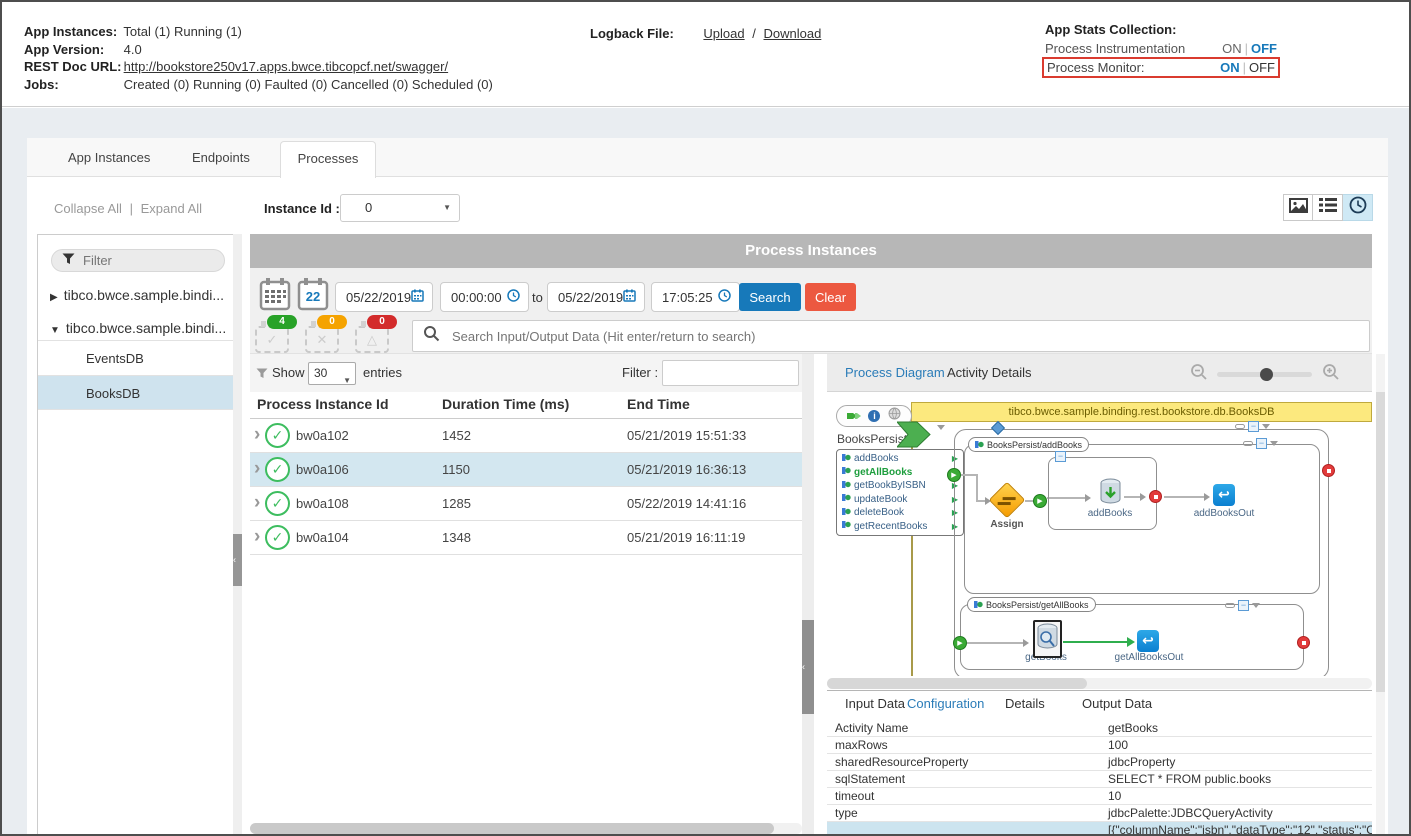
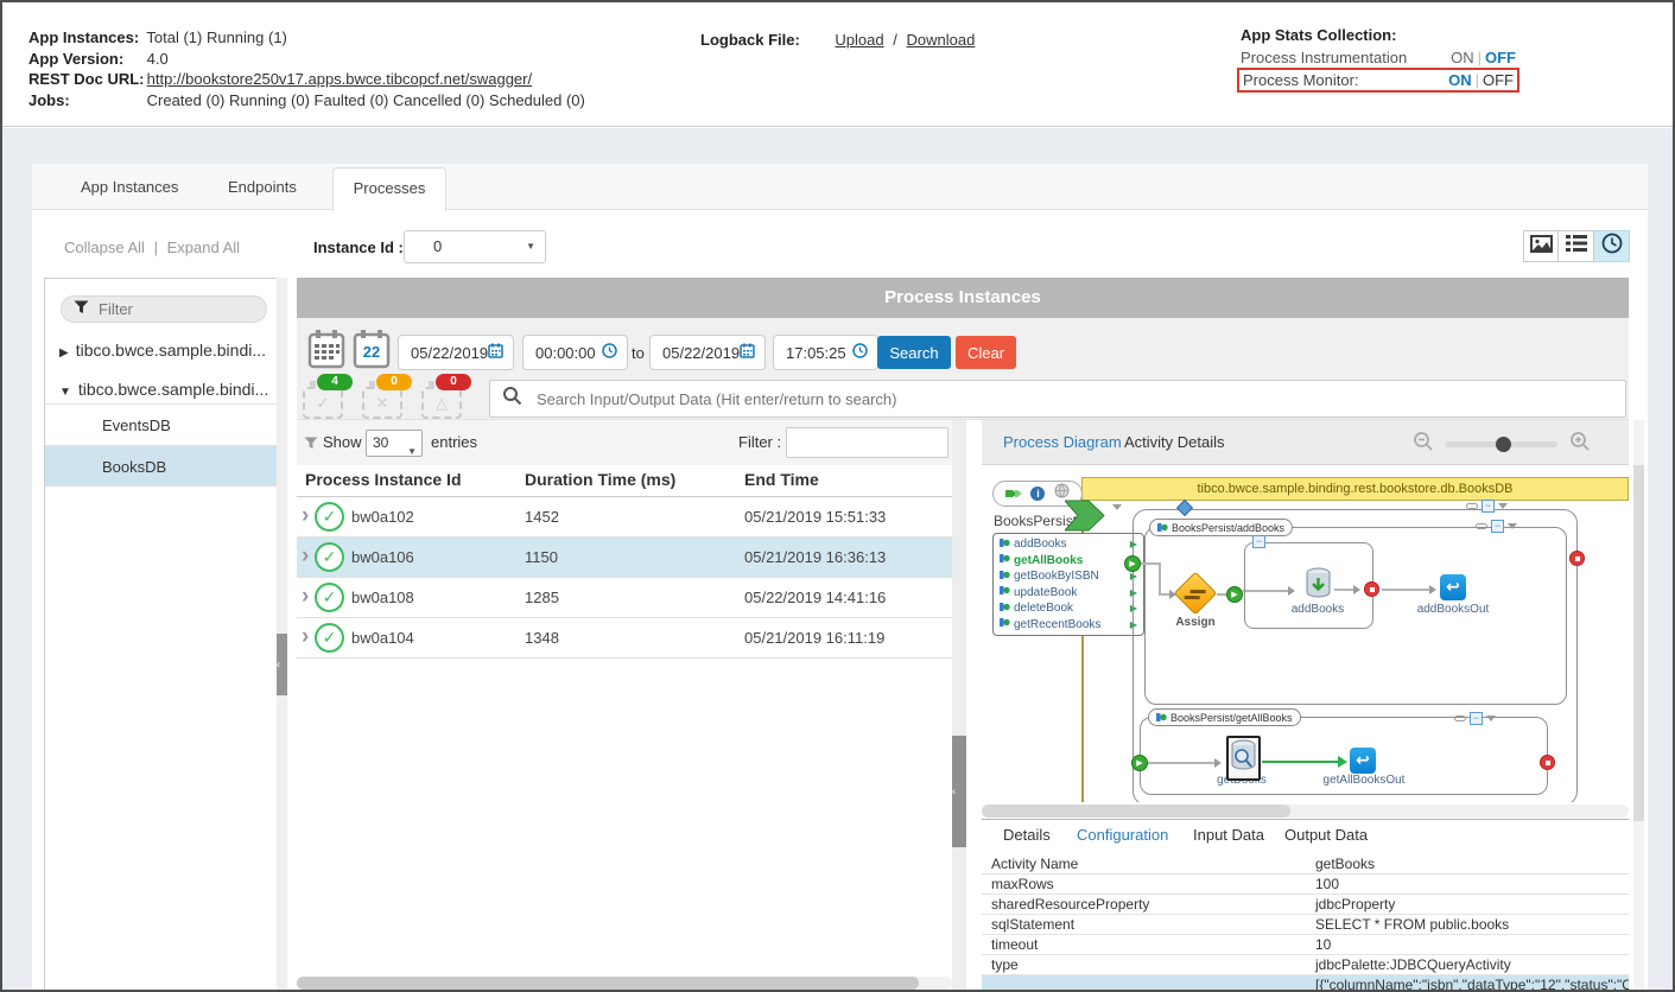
  App Instances: Total (1) Running (1)
  App Version: 4.0
  REST Doc URL: http://bookstore250v17.apps.bwce.tibcopcf.net/swagger/
  Jobs: Created (0) Running (0) Faulted (0) Cancelled (0) Scheduled (0)
  Logback File: Upload / Download
  App Stats Collection:
  Process Instrumentation
  ON | OFF
  Process Monitor:
  ON | OFF
  App Instances
  Endpoints
  Processes
  Collapse All | Expand All
  Instance Id :
  0
  ▼
  Filter
  ▶ tibco.bwce.sample.bindi...
  ▼ tibco.bwce.sample.bindi...
  EventsDB
  BooksDB
  ‹
  Process Instances
  22
  05/22/2019
  00:00:00
  to
  05/22/2019
  17:05:25
  Search
  Clear
  ✓
  4
  ✕
  0
  △
  0
  Search Input/Output Data (Hit enter/return to search)
  Show
  30
  ▼
  entries
  Filter :
  Process Instance Id
  Duration Time (ms)
  End Time
  ›
  ✓
  bw0a102
  1452
  05/21/2019 15:51:33
  ›
  ✓
  bw0a106
  1150
  05/21/2019 16:36:13
  ›
  ✓
  bw0a108
  1285
  05/22/2019 14:41:16
  ›
  ✓
  bw0a104
  1348
  05/21/2019 16:11:19
  ‹
  Process Diagram
  Activity Details
  tibco.bwce.sample.binding.rest.bookstore.db.BooksDB
  i
  BooksPersis
  addBooks
  ▶
  getAllBooks
  getBookByISBN
  ▶
  updateBook
  ▶
  deleteBook
  ▶
  getRecentBooks
  ▶
  −
  BooksPersist/addBooks
  −
  Assign
  −
  addBooks
  ↩
  addBooksOut
  BooksPersist/getAllBooks
  −
  ↩
  getAllBooksOut
- Input Data
+ Details
  Configuration
- Details
+ Input Data
  Output Data
  Activity Name
  getBooks
  maxRows
  100
  sharedResourceProperty
  jdbcProperty
  sqlStatement
  SELECT * FROM public.books
  timeout
  10
  type
  jdbcPalette:JDBCQueryActivity
  [{"columnName":"isbn","dataType":"12","status":"O
